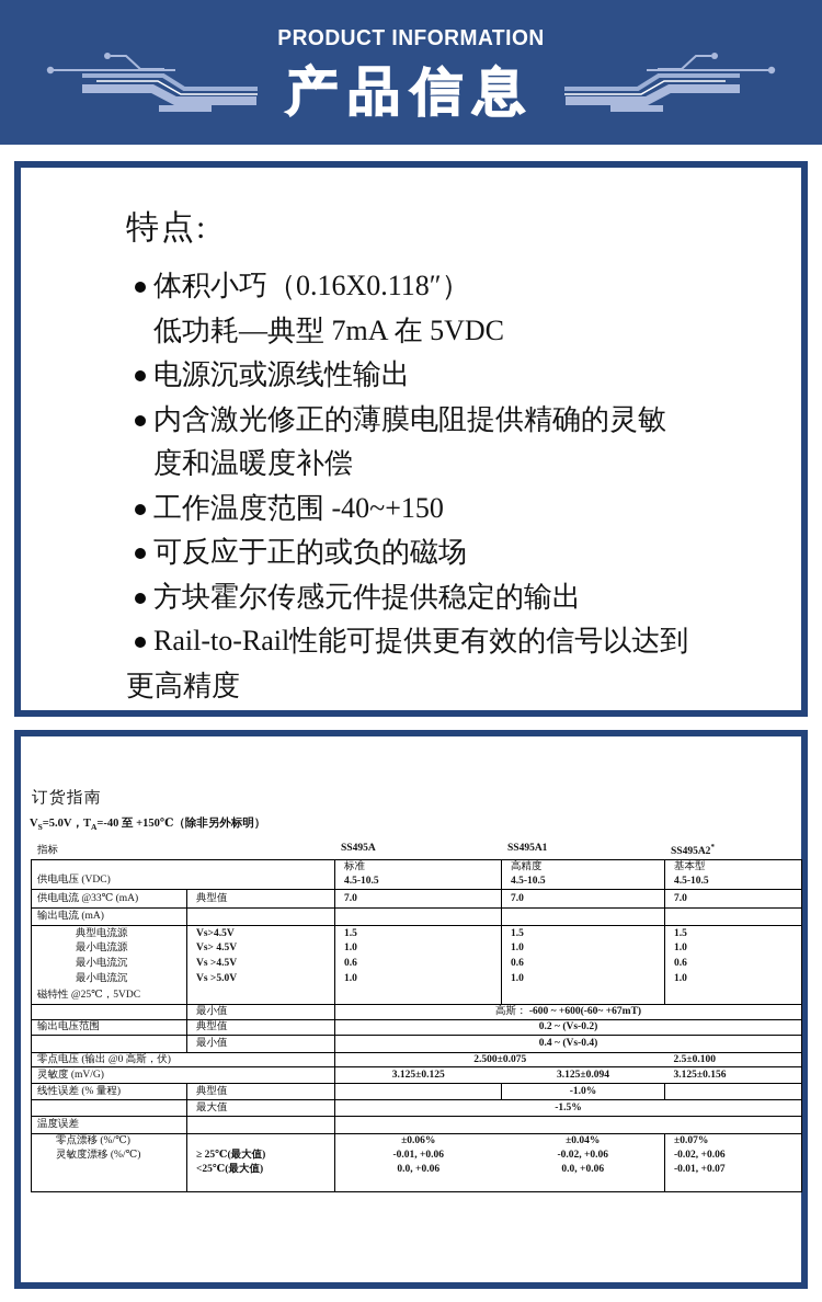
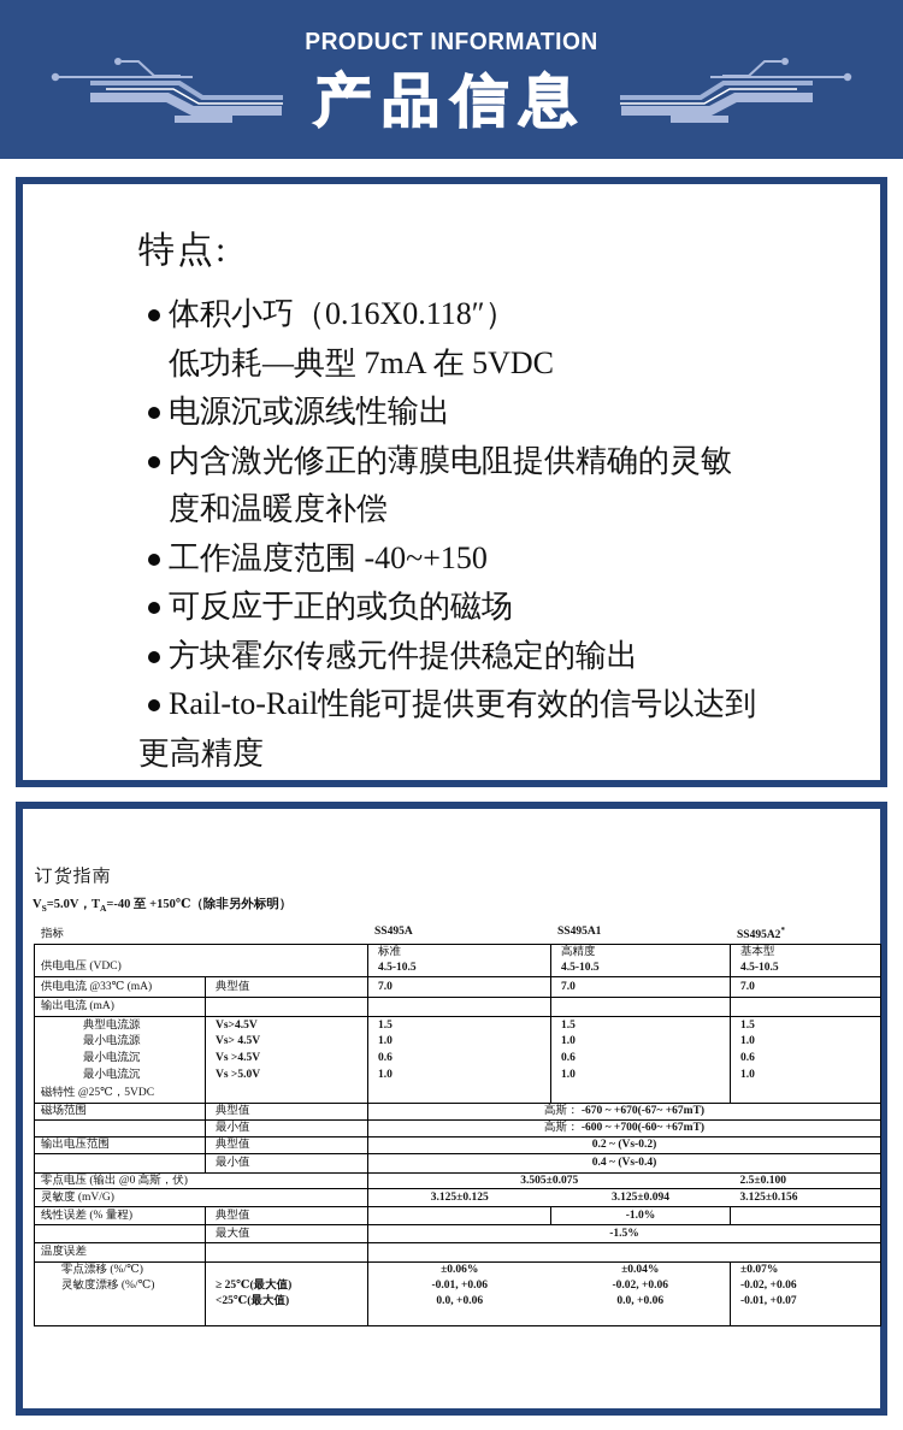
  PRODUCT INFORMATION
  产品信息
  特点:
  体积小巧（0.16X0.118″）
  低功耗—典型 7mA 在 5VDC
  电源沉或源线性输出
  内含激光修正的薄膜电阻提供精确的灵敏
  度和温暖度补偿
  工作温度范围 -40~+150
  可反应于正的或负的磁场
  方块霍尔传感元件提供稳定的输出
  Rail-to-Rail性能可提供更有效的信号以达到
  更高精度
  订货指南
  VS=5.0V，TA=-40 至 +150℃（除非另外标明）
  指标
  SS495A
  SS495A1
  SS495A2*
  供电电压 (VDC)	标准4.5-10.5	高精度4.5-10.5	基本型4.5-10.5
  供电电流 @33℃ (mA)	典型值	7.0	7.0	7.0
  输出电流 (mA)
  典型电流源	Vs>4.5V	1.5	1.5	1.5
  最小电流源	Vs> 4.5V	1.0	1.0	1.0
  最小电流沉	Vs >4.5V	0.6	0.6	0.6
  最小电流沉	Vs >5.0V	1.0	1.0	1.0
  磁特性 @25℃，5VDC
+ 磁场范围	典型值	高斯： -670 ~ +670(-67~ +67mT)
- 	最小值	高斯： -600 ~ +600(-60~ +67mT)
+ 	最小值	高斯： -600 ~ +700(-60~ +67mT)
  输出电压范围	典型值	0.2 ~ (Vs-0.2)
  	最小值	0.4 ~ (Vs-0.4)
- 零点电压 (输出 @0 高斯，伏)	2.500±0.075	2.5±0.100
+ 零点电压 (输出 @0 高斯，伏)	3.505±0.075	2.5±0.100
  灵敏度 (mV/G)	3.125±0.125	3.125±0.094	3.125±0.156
  线性误差 (% 量程)	典型值		-1.0%
  	最大值	-1.5%
  温度误差
  零点漂移 (%/℃) 灵敏度漂移 (%/℃)	≥ 25℃(最大值) <25℃(最大值)	±0.06% -0.01, +0.06 0.0, +0.06	±0.04% -0.02, +0.06 0.0, +0.06	±0.07% -0.02, +0.06 -0.01, +0.07
